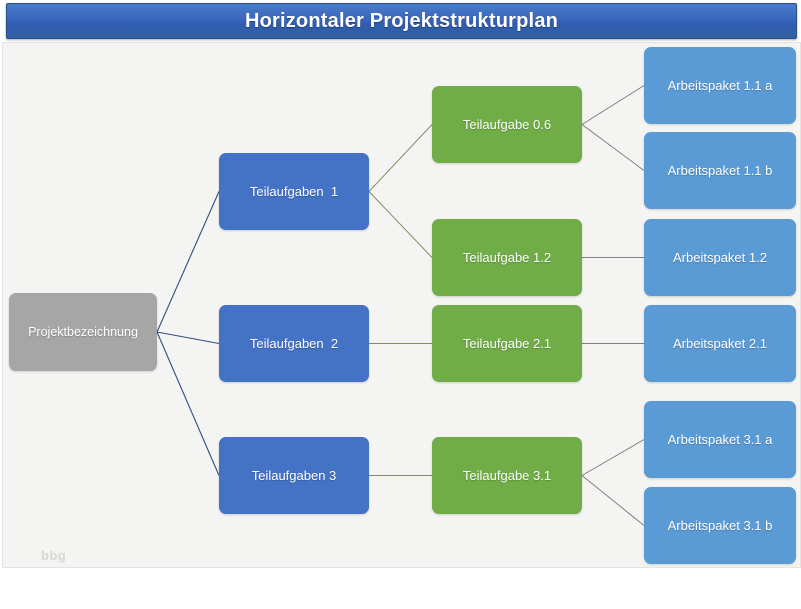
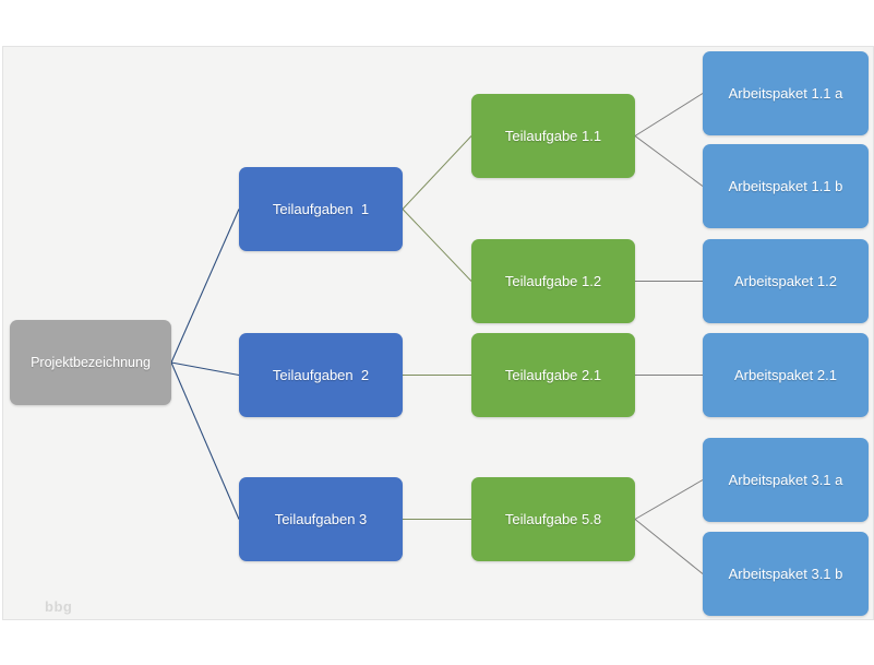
- Horizontaler Projektstrukturplan
  Projektbezeichnung
  Teilaufgaben 1
  Teilaufgaben 2
  Teilaufgaben 3
- Teilaufgabe 0.6
+ Teilaufgabe 1.1
  Teilaufgabe 1.2
  Teilaufgabe 2.1
- Teilaufgabe 3.1
+ Teilaufgabe 5.8
  Arbeitspaket 1.1 a
  Arbeitspaket 1.1 b
  Arbeitspaket 1.2
  Arbeitspaket 2.1
  Arbeitspaket 3.1 a
  Arbeitspaket 3.1 b
  bbg
